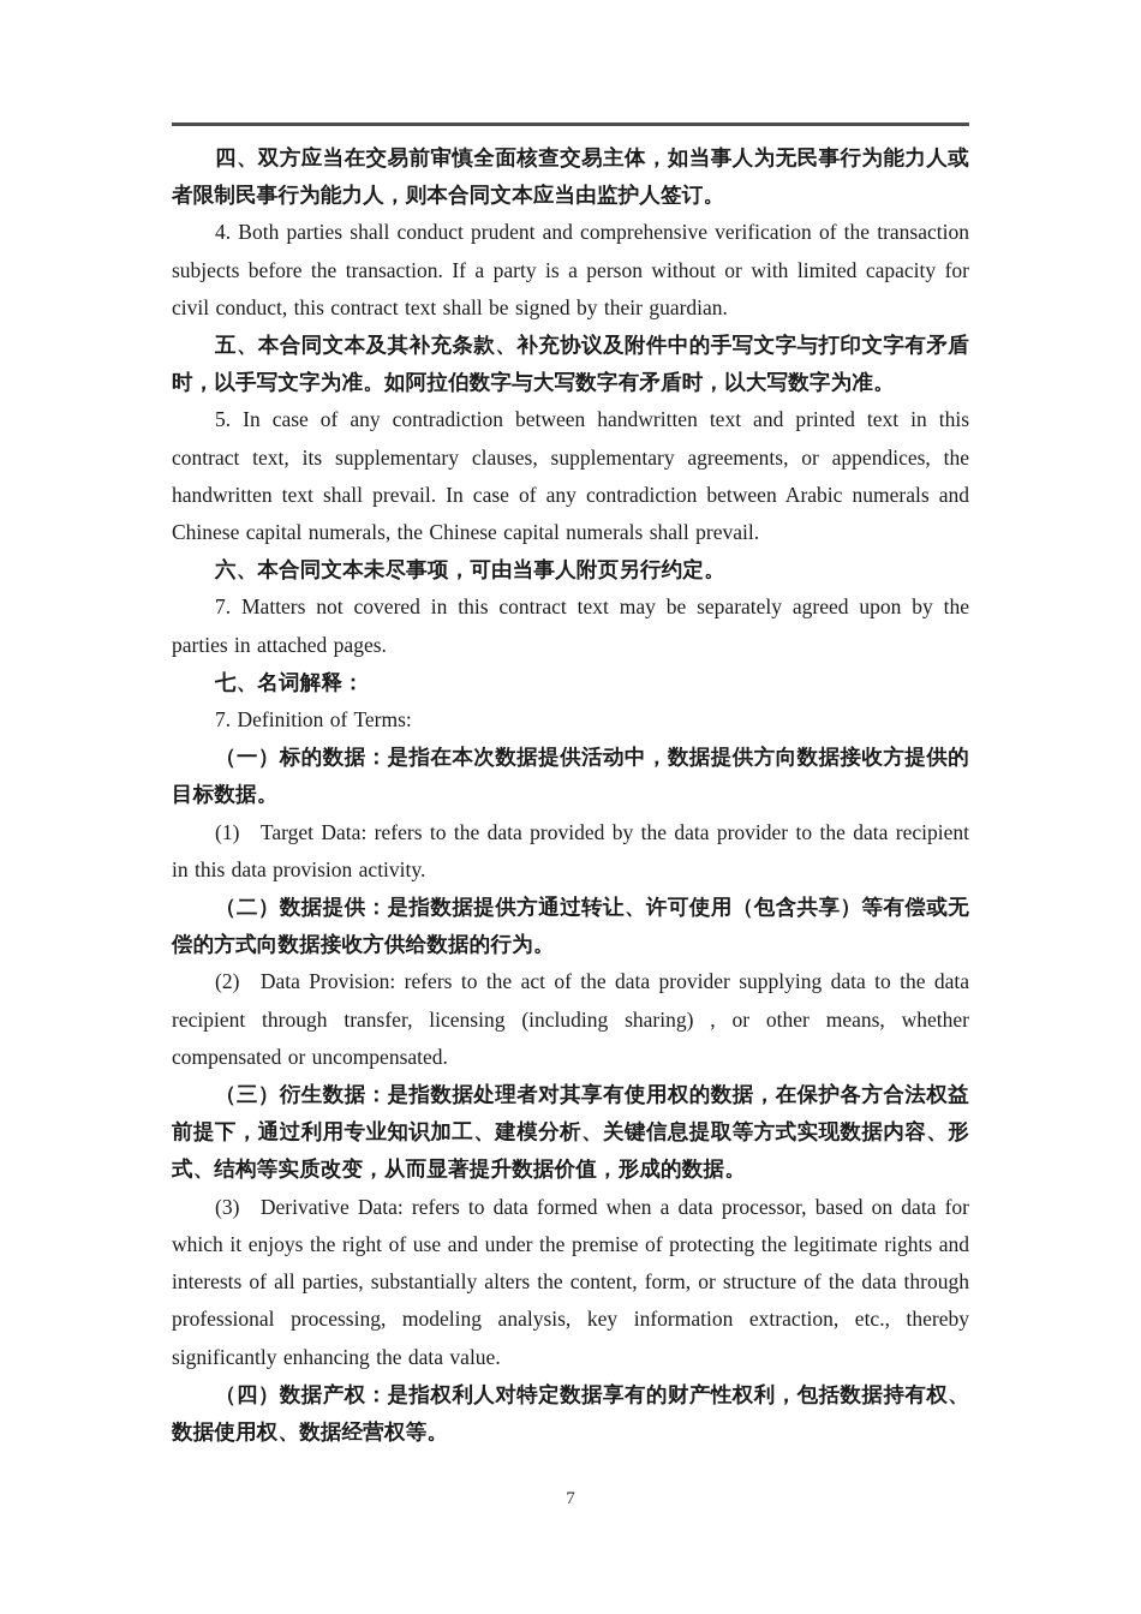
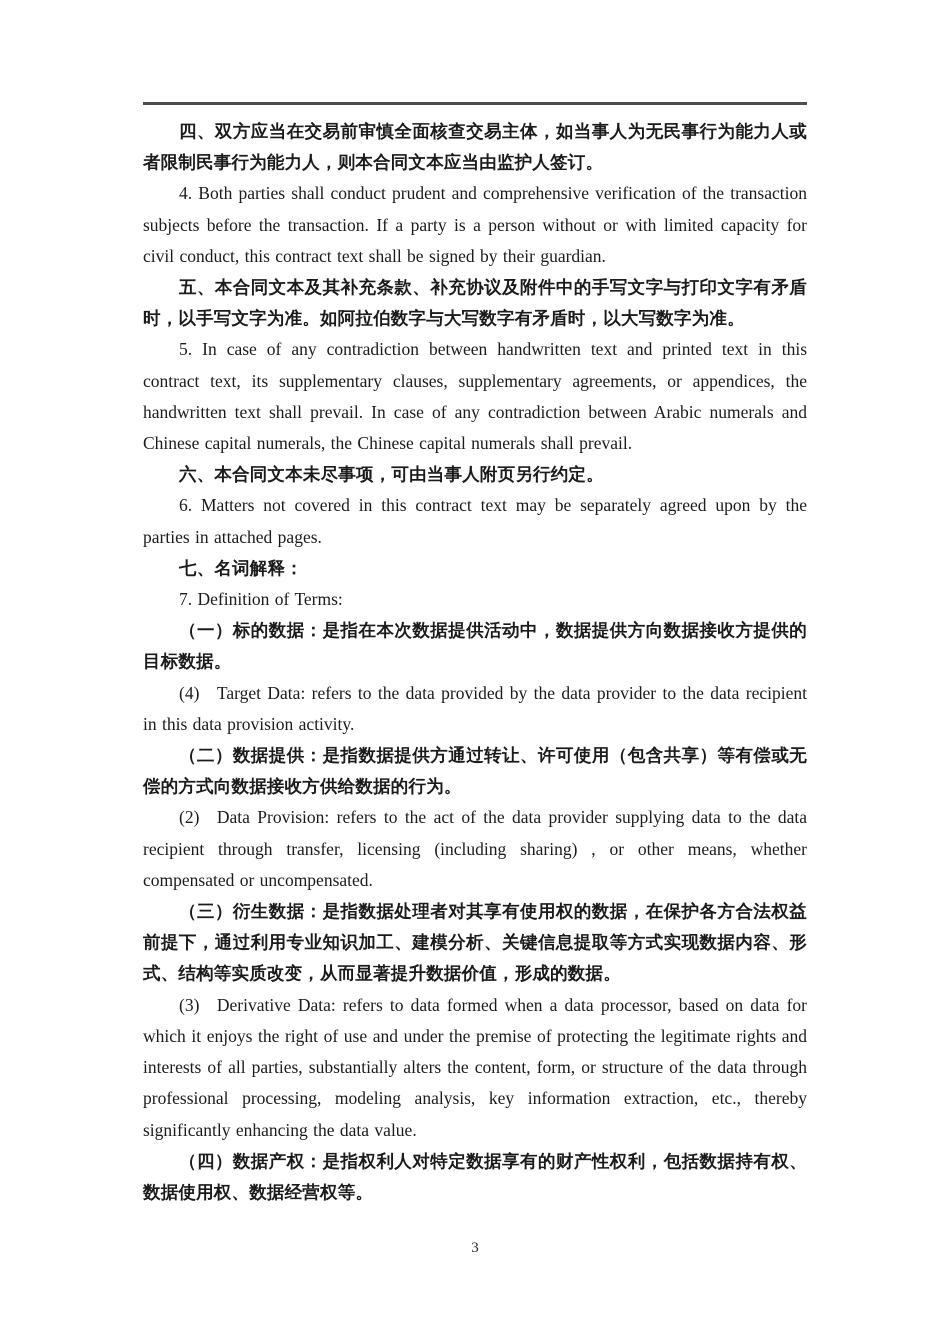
  四、双方应当在交易前审慎全面核查交易主体，如当事人为无民事行为能力人或者限制民事行为能力人，则本合同文本应当由监护人签订。
  4. Both parties shall conduct prudent and comprehensive verification of the transaction subjects before the transaction. If a party is a person without or with limited capacity for civil conduct, this contract text shall be signed by their guardian.
  五、本合同文本及其补充条款、补充协议及附件中的手写文字与打印文字有矛盾时，以手写文字为准。如阿拉伯数字与大写数字有矛盾时，以大写数字为准。
  5. In case of any contradiction between handwritten text and printed text in this contract text, its supplementary clauses, supplementary agreements, or appendices, the handwritten text shall prevail. In case of any contradiction between Arabic numerals and Chinese capital numerals, the Chinese capital numerals shall prevail.
  六、本合同文本未尽事项，可由当事人附页另行约定。
- 7. Matters not covered in this contract text may be separately agreed upon by the parties in attached pages.
+ 6. Matters not covered in this contract text may be separately agreed upon by the parties in attached pages.
  七、名词解释：
  7. Definition of Terms:
  （一）标的数据：是指在本次数据提供活动中，数据提供方向数据接收方提供的目标数据。
- (1) Target Data: refers to the data provided by the data provider to the data recipient in this data provision activity.
+ (4) Target Data: refers to the data provided by the data provider to the data recipient in this data provision activity.
  （二）数据提供：是指数据提供方通过转让、许可使用（包含共享）等有偿或无偿的方式向数据接收方供给数据的行为。
  (2) Data Provision: refers to the act of the data provider supplying data to the data recipient through transfer, licensing (including sharing) , or other means, whether compensated or uncompensated.
  （三）衍生数据：是指数据处理者对其享有使用权的数据，在保护各方合法权益前提下，通过利用专业知识加工、建模分析、关键信息提取等方式实现数据内容、形式、结构等实质改变，从而显著提升数据价值，形成的数据。
  (3) Derivative Data: refers to data formed when a data processor, based on data for which it enjoys the right of use and under the premise of protecting the legitimate rights and interests of all parties, substantially alters the content, form, or structure of the data through professional processing, modeling analysis, key information extraction, etc., thereby significantly enhancing the data value.
  （四）数据产权：是指权利人对特定数据享有的财产性权利，包括数据持有权、数据使用权、数据经营权等。
- 7
+ 3
